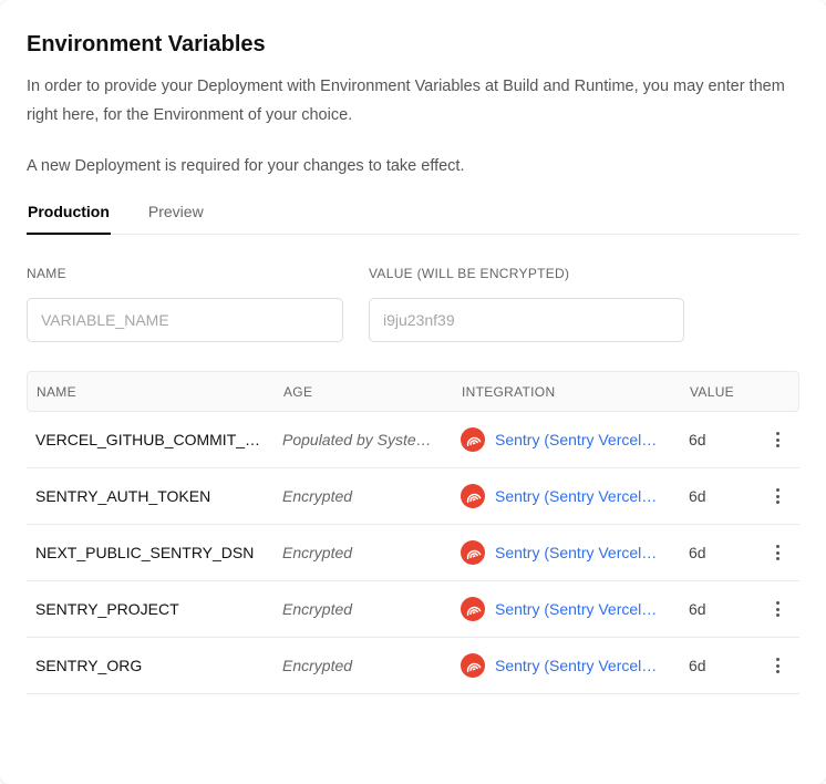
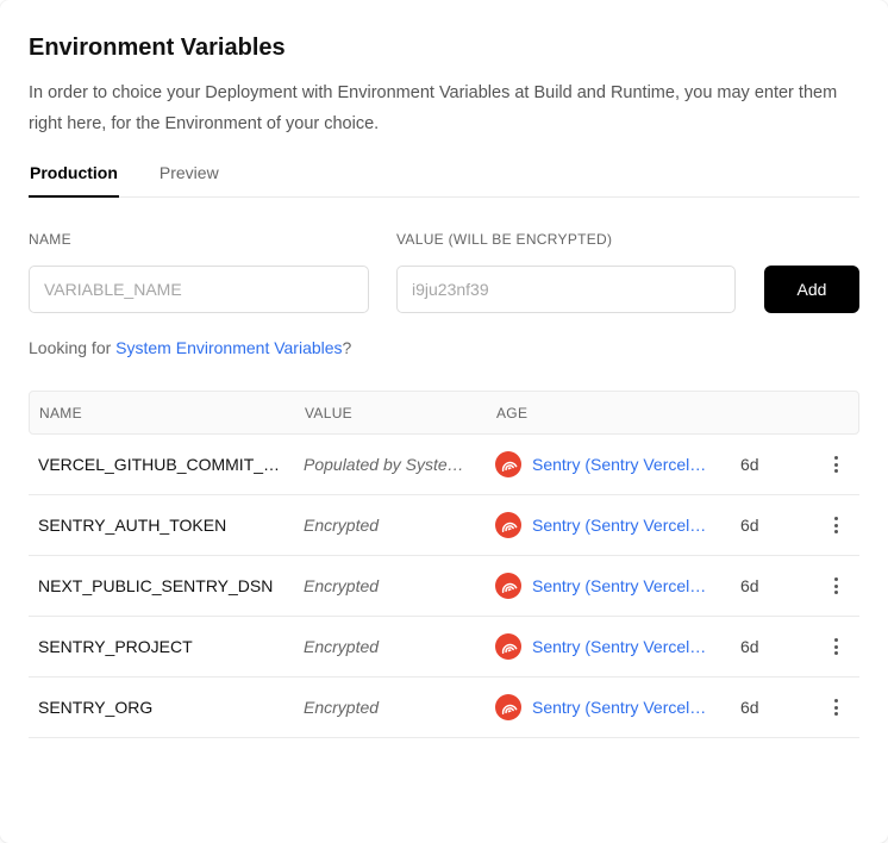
  Environment Variables
- In order to provide your Deployment with Environment Variables at Build and Runtime, you may enter them right here, for the Environment of your choice.
+ In order to choice your Deployment with Environment Variables at Build and Runtime, you may enter them right here, for the Environment of your choice.
- A new Deployment is required for your changes to take effect.
  Production
  Preview
  NAME
  VARIABLE_NAME
  VALUE (WILL BE ENCRYPTED)
  i9ju23nf39
+ Add
+ Looking for System Environment Variables?
  NAME
- AGE
+ VALUE
- INTEGRATION
- VALUE
+ AGE
  VERCEL_GITHUB_COMMIT_…
  Populated by Syste…
  Sentry (Sentry Vercel…
  6d
  SENTRY_AUTH_TOKEN
  Encrypted
  Sentry (Sentry Vercel…
  6d
  NEXT_PUBLIC_SENTRY_DSN
  Encrypted
  Sentry (Sentry Vercel…
  6d
  SENTRY_PROJECT
  Encrypted
  Sentry (Sentry Vercel…
  6d
  SENTRY_ORG
  Encrypted
  Sentry (Sentry Vercel…
  6d
